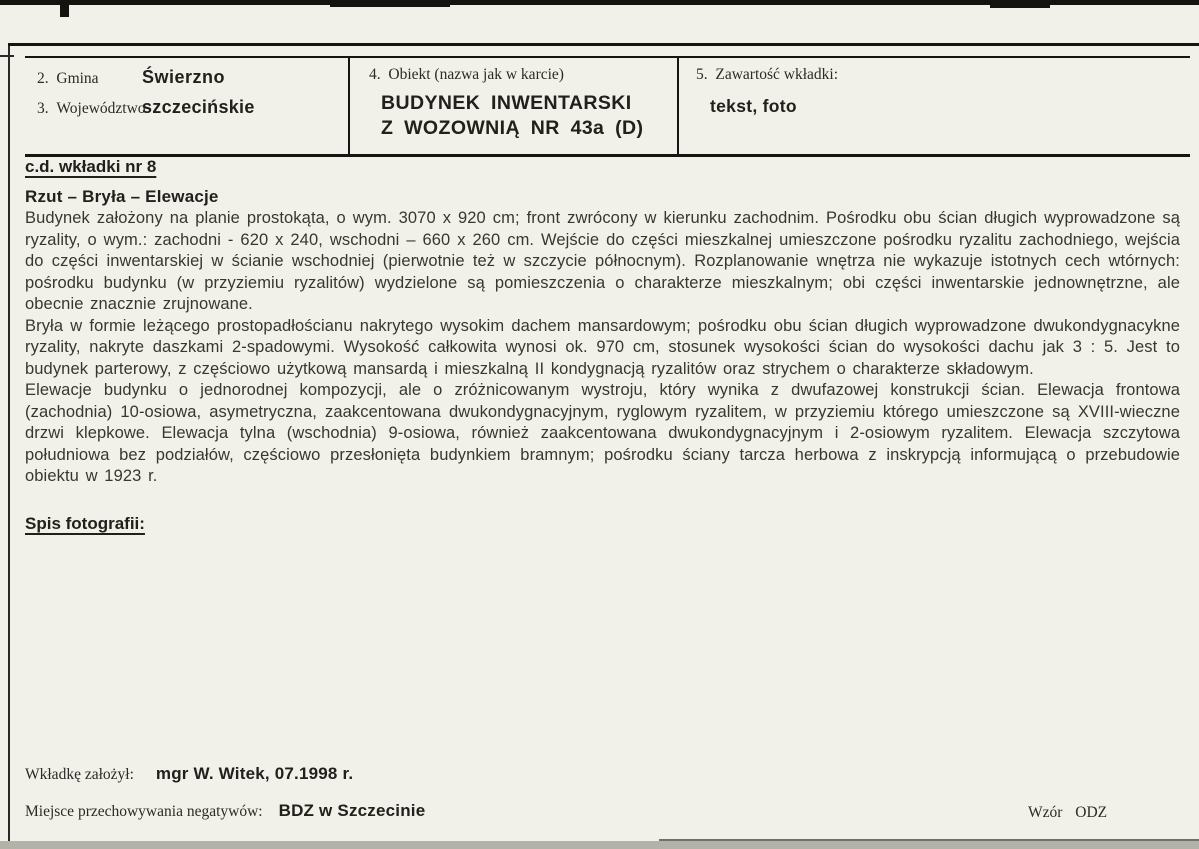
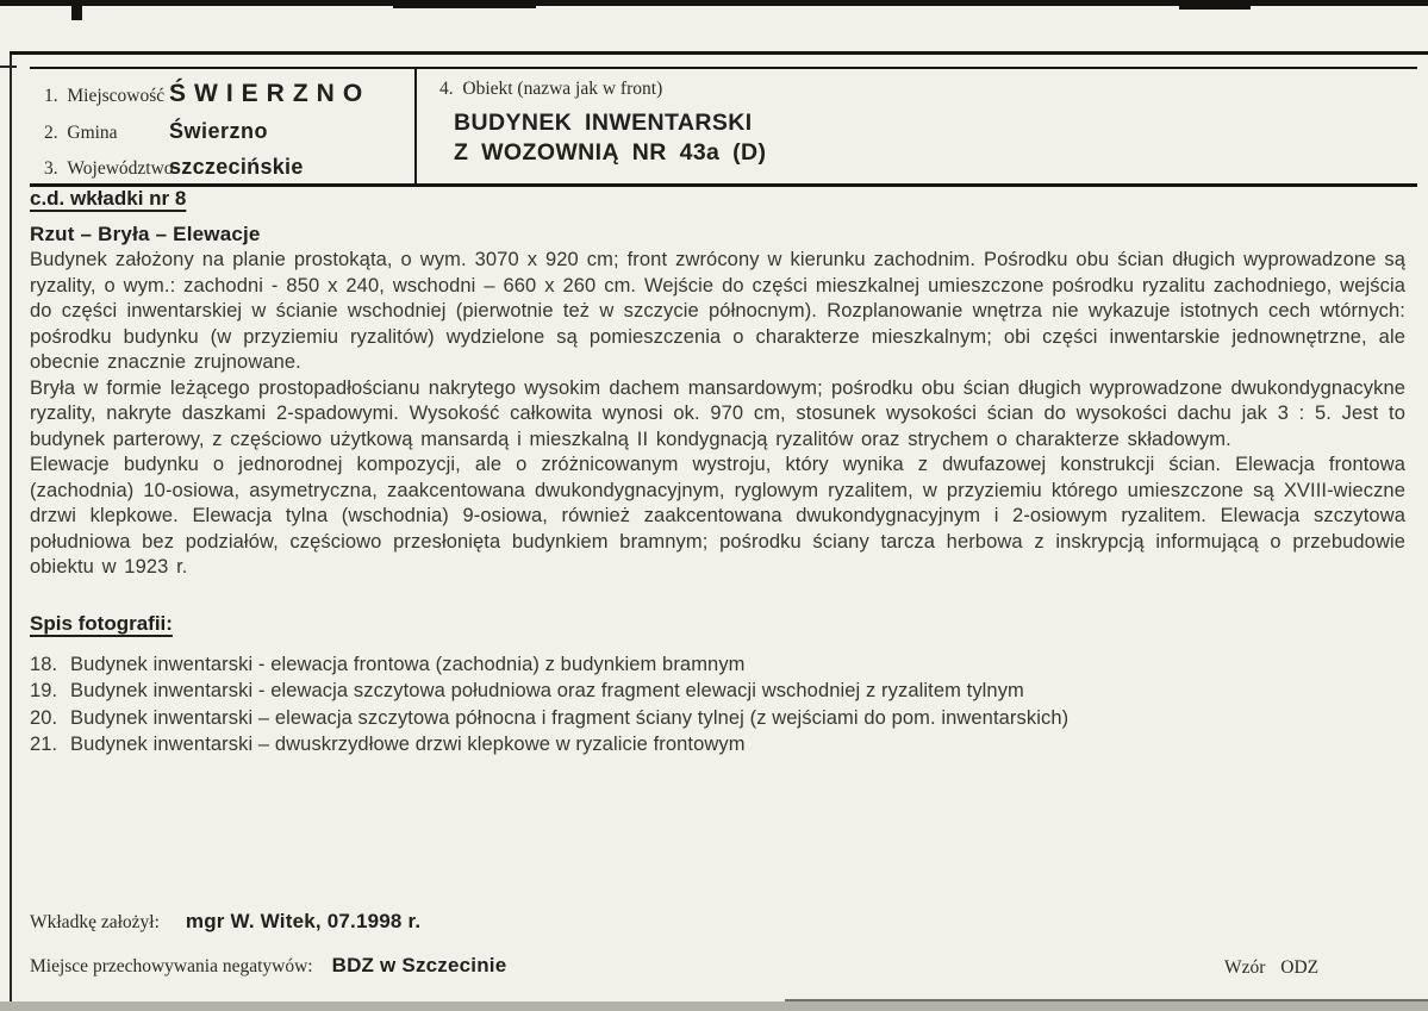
+ 1. Miejscowość
+ ŚWIERZNO
  2. Gmina
  Świerzno
  3. Województwo
  szczecińskie
- 4. Obiekt (nazwa jak w karcie)
+ 4. Obiekt (nazwa jak w front)
  BUDYNEK INWENTARSKI
  Z WOZOWNIĄ NR 43a (D)
- 5. Zawartość wkładki:
- tekst, foto
  c.d. wkładki nr 8
  Rzut – Bryła – Elewacje
- Budynek założony na planie prostokąta, o wym. 3070 x 920 cm; front zwrócony w kierunku zachodnim. Pośrodku obu ścian długich wyprowadzone są ryzality, o wym.: zachodni - 620 x 240, wschodni – 660 x 260 cm. Wejście do części mieszkalnej umieszczone pośrodku ryzalitu zachodniego, wejścia do części inwentarskiej w ścianie wschodniej (pierwotnie też w szczycie północnym). Rozplanowanie wnętrza nie wykazuje istotnych cech wtórnych: pośrodku budynku (w przyziemiu ryzalitów) wydzielone są pomieszczenia o charakterze mieszkalnym; obi części inwentarskie jednownętrzne, ale obecnie znacznie zrujnowane.
+ Budynek założony na planie prostokąta, o wym. 3070 x 920 cm; front zwrócony w kierunku zachodnim. Pośrodku obu ścian długich wyprowadzone są ryzality, o wym.: zachodni - 850 x 240, wschodni – 660 x 260 cm. Wejście do części mieszkalnej umieszczone pośrodku ryzalitu zachodniego, wejścia do części inwentarskiej w ścianie wschodniej (pierwotnie też w szczycie północnym). Rozplanowanie wnętrza nie wykazuje istotnych cech wtórnych: pośrodku budynku (w przyziemiu ryzalitów) wydzielone są pomieszczenia o charakterze mieszkalnym; obi części inwentarskie jednownętrzne, ale obecnie znacznie zrujnowane.
  Bryła w formie leżącego prostopadłościanu nakrytego wysokim dachem mansardowym; pośrodku obu ścian długich wyprowadzone dwukondygnacykne ryzality, nakryte daszkami 2-spadowymi. Wysokość całkowita wynosi ok. 970 cm, stosunek wysokości ścian do wysokości dachu jak 3 : 5. Jest to budynek parterowy, z częściowo użytkową mansardą i mieszkalną II kondygnacją ryzalitów oraz strychem o charakterze składowym.
  Elewacje budynku o jednorodnej kompozycji, ale o zróżnicowanym wystroju, który wynika z dwufazowej konstrukcji ścian. Elewacja frontowa (zachodnia) 10-osiowa, asymetryczna, zaakcentowana dwukondygnacyjnym, ryglowym ryzalitem, w przyziemiu którego umieszczone są XVIII-wieczne drzwi klepkowe. Elewacja tylna (wschodnia) 9-osiowa, również zaakcentowana dwukondygnacyjnym i 2-osiowym ryzalitem. Elewacja szczytowa południowa bez podziałów, częściowo przesłonięta budynkiem bramnym; pośrodku ściany tarcza herbowa z inskrypcją informującą o przebudowie obiektu w 1923 r.
  Spis fotografii:
+ 18.
+ Budynek inwentarski - elewacja frontowa (zachodnia) z budynkiem bramnym
+ 19.
+ Budynek inwentarski - elewacja szczytowa południowa oraz fragment elewacji wschodniej z ryzalitem tylnym
+ 20.
+ Budynek inwentarski – elewacja szczytowa północna i fragment ściany tylnej (z wejściami do pom. inwentarskich)
+ 21.
+ Budynek inwentarski – dwuskrzydłowe drzwi klepkowe w ryzalicie frontowym
  Wkładkę założył:
  mgr W. Witek, 07.1998 r.
  Miejsce przechowywania negatywów:
  BDZ w Szczecinie
  Wzór ODZ
